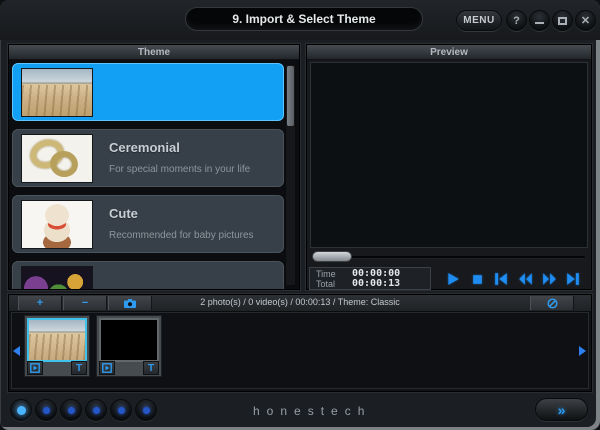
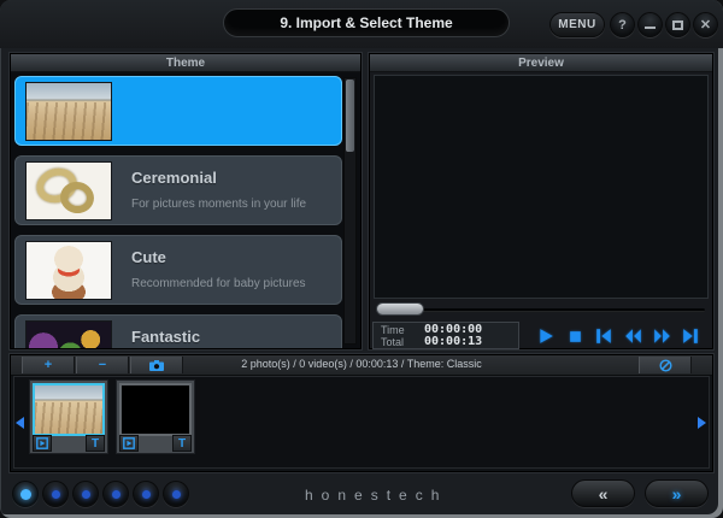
  9. Import & Select Theme
  MENU
  ?
  ✕
  Theme
  Ceremonial
- For special moments in your life
+ For pictures moments in your life
  Cute
  Recommended for baby pictures
+ Fantastic
  Preview
  Time
  00:00:00
  Total
  00:00:13
  +
  −
  2 photo(s) / 0 video(s) / 00:00:13 / Theme: Classic
  T
  T
  honestech
+ «
  »
